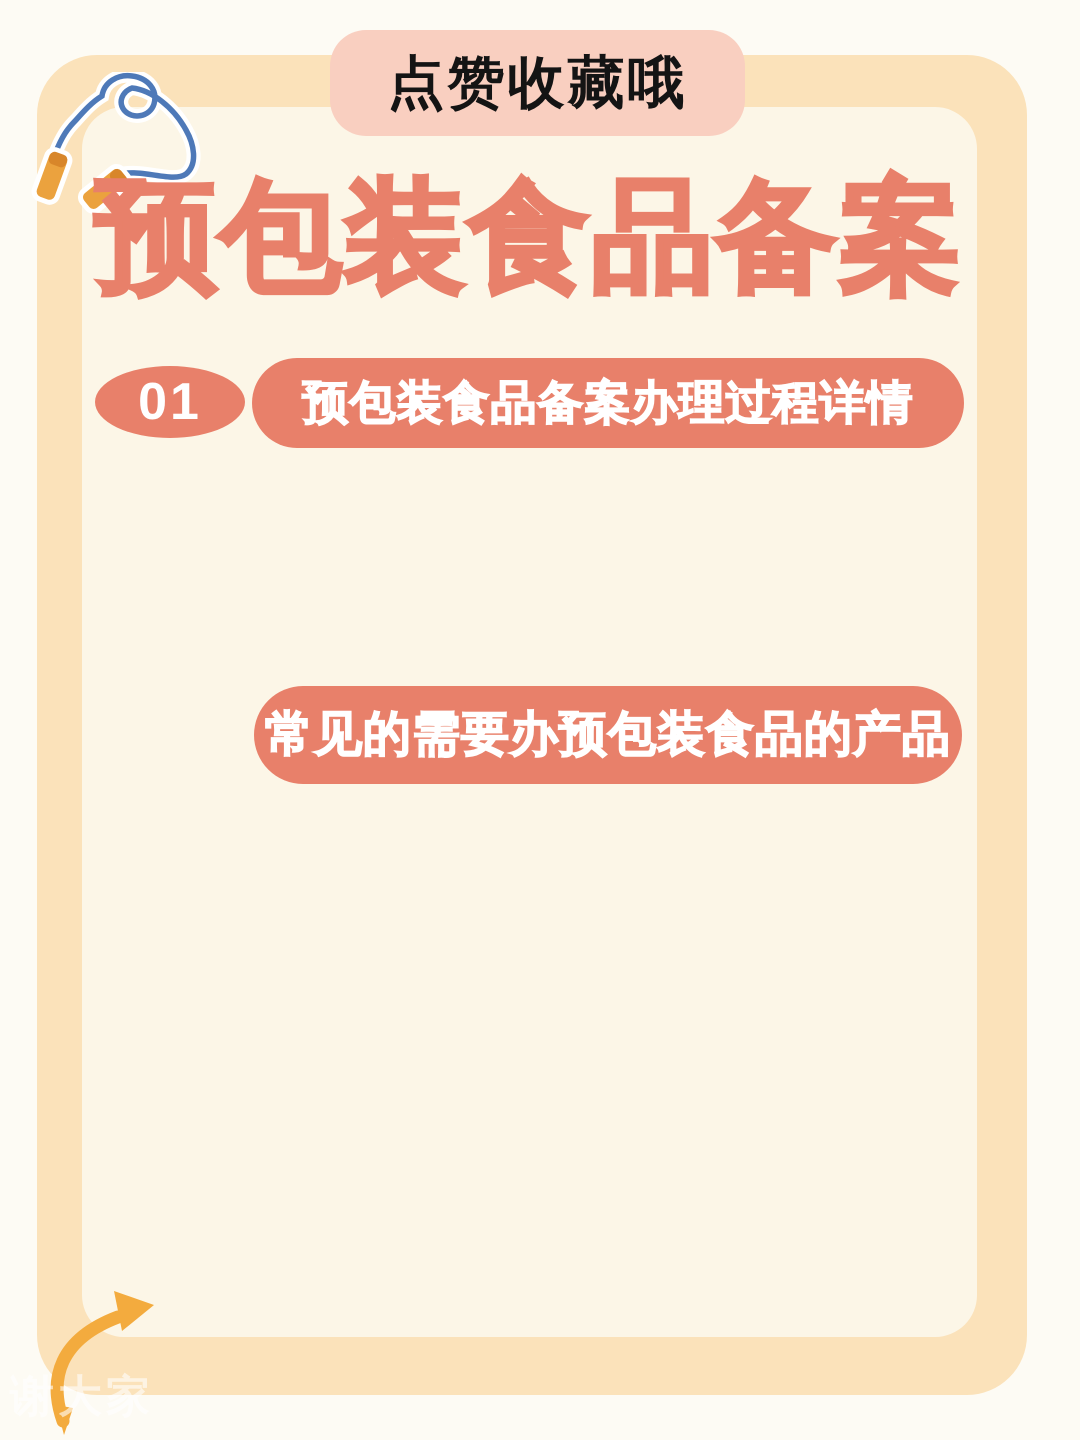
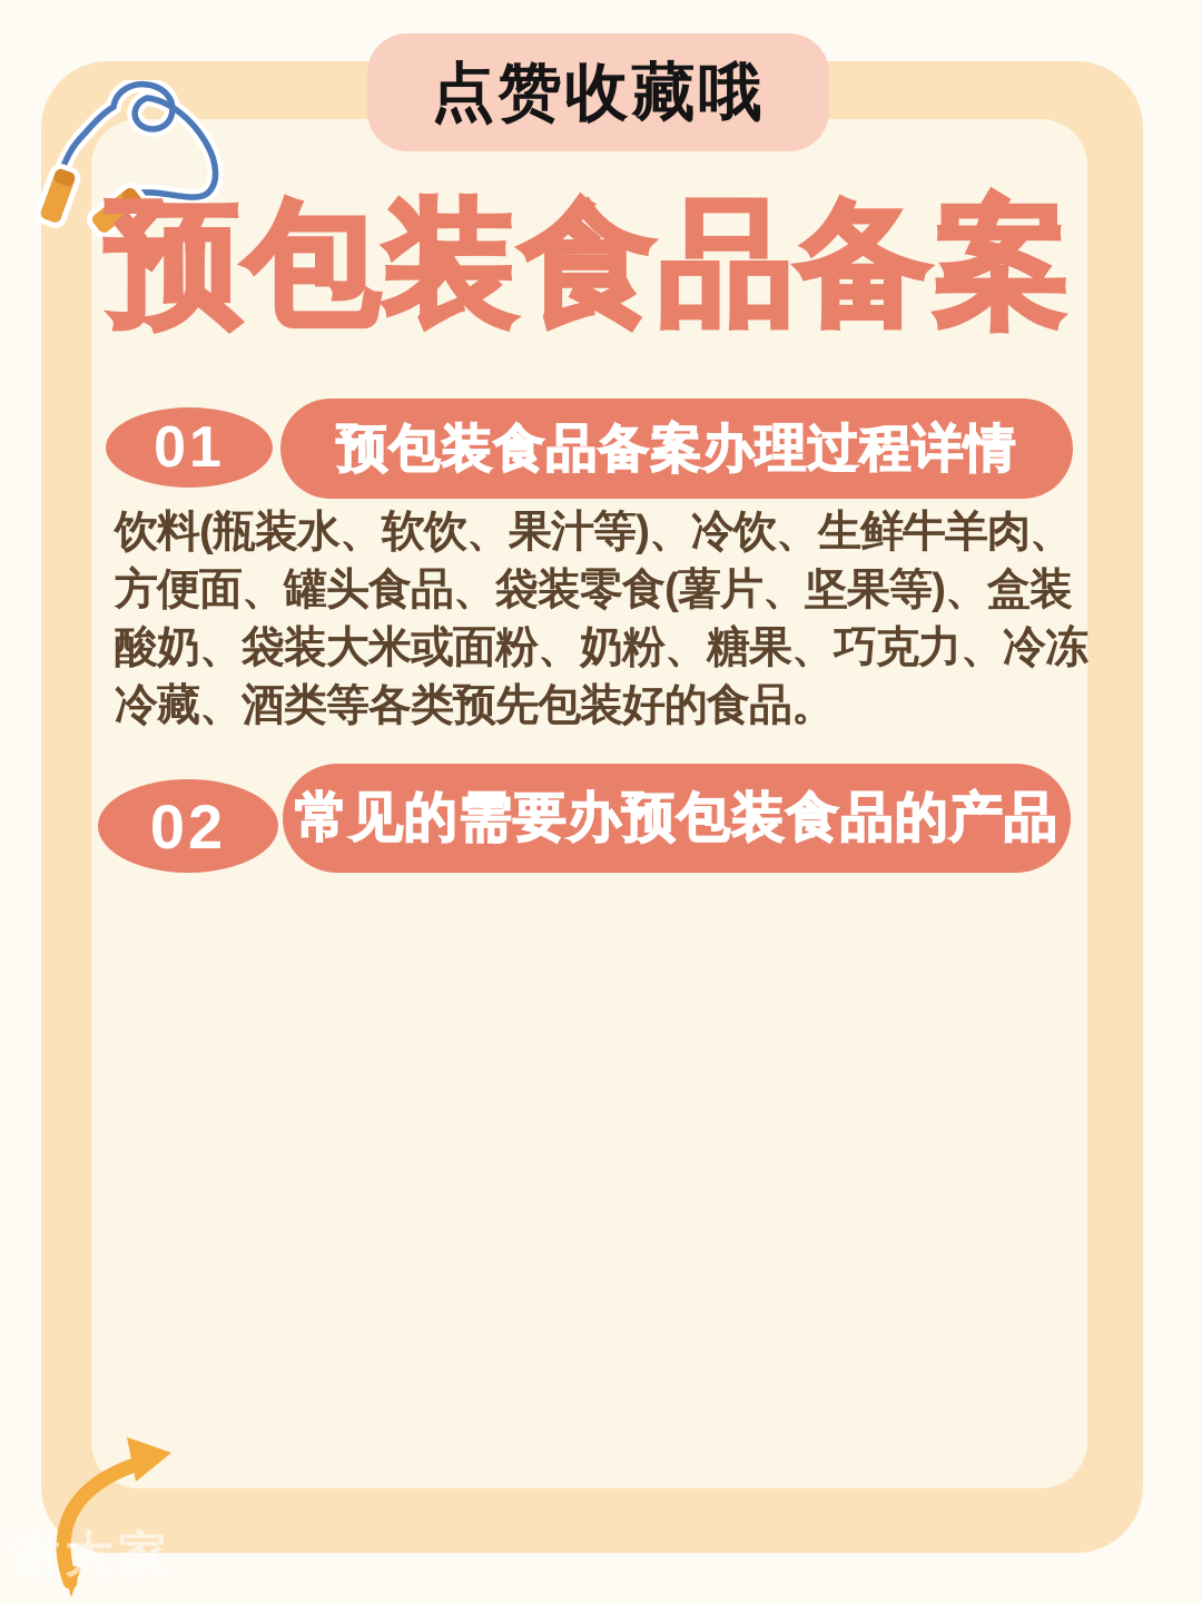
  点赞收藏哦
  预包装食品备案
  01
  预包装食品备案办理过程详情
+ 饮料(瓶装水、软饮、果汁等)、冷饮、生鲜牛羊肉、方便面、罐头食品、袋装零食(薯片、坚果等)、盒装酸奶、袋装大米或面粉、奶粉、糖果、巧克力、冷冻冷藏、酒类等各类预先包装好的食品。
+ 02
  常见的需要办预包装食品的产品
  谢大家
